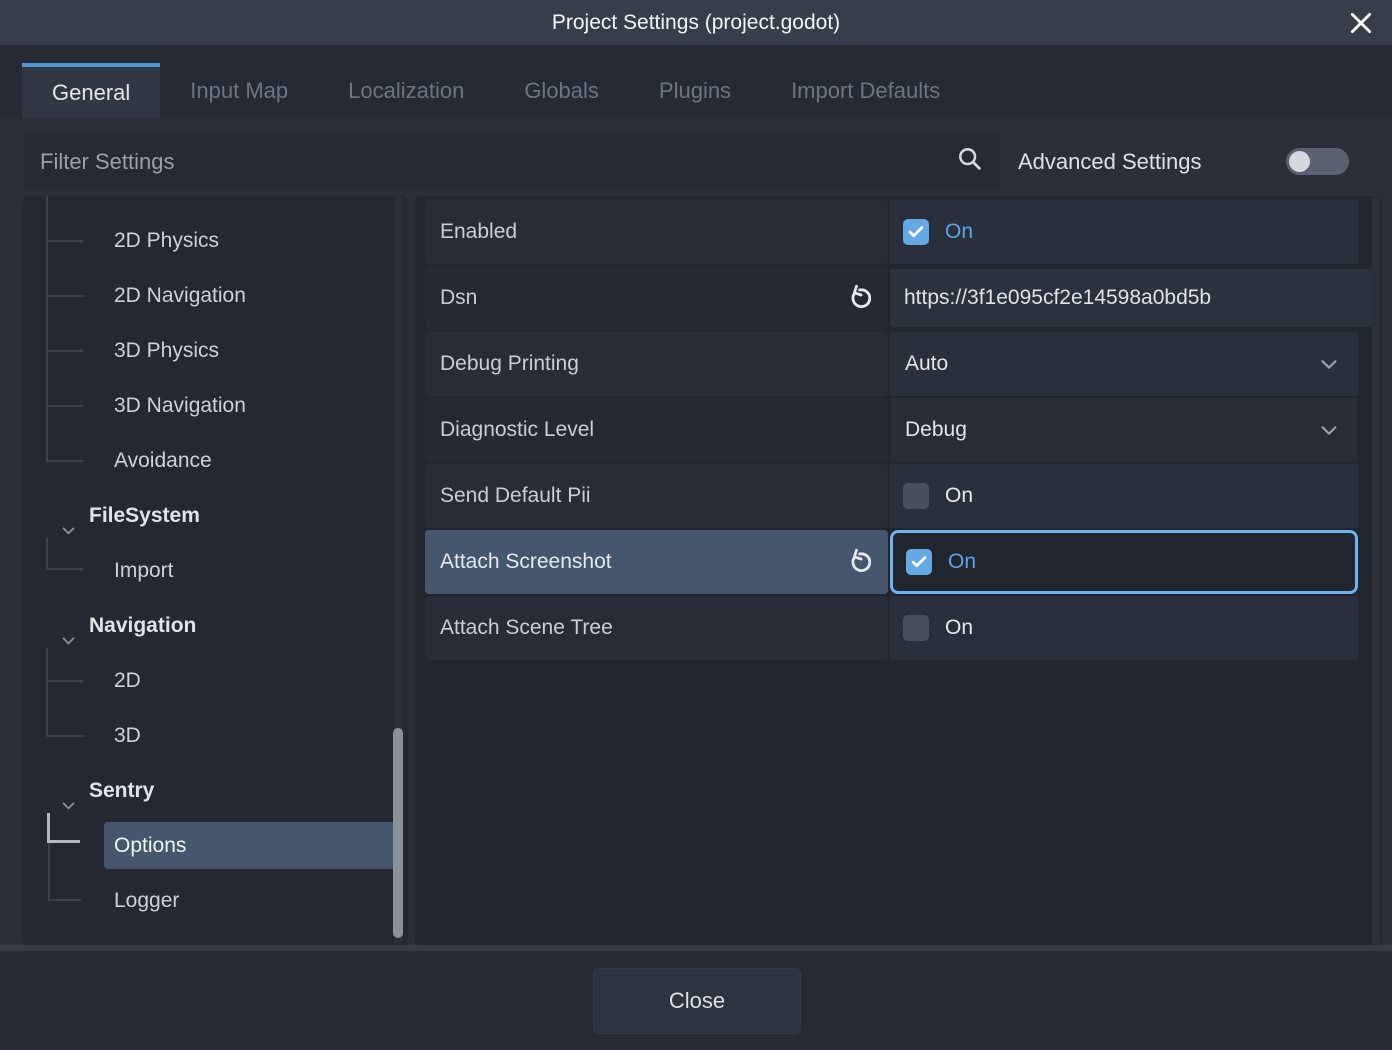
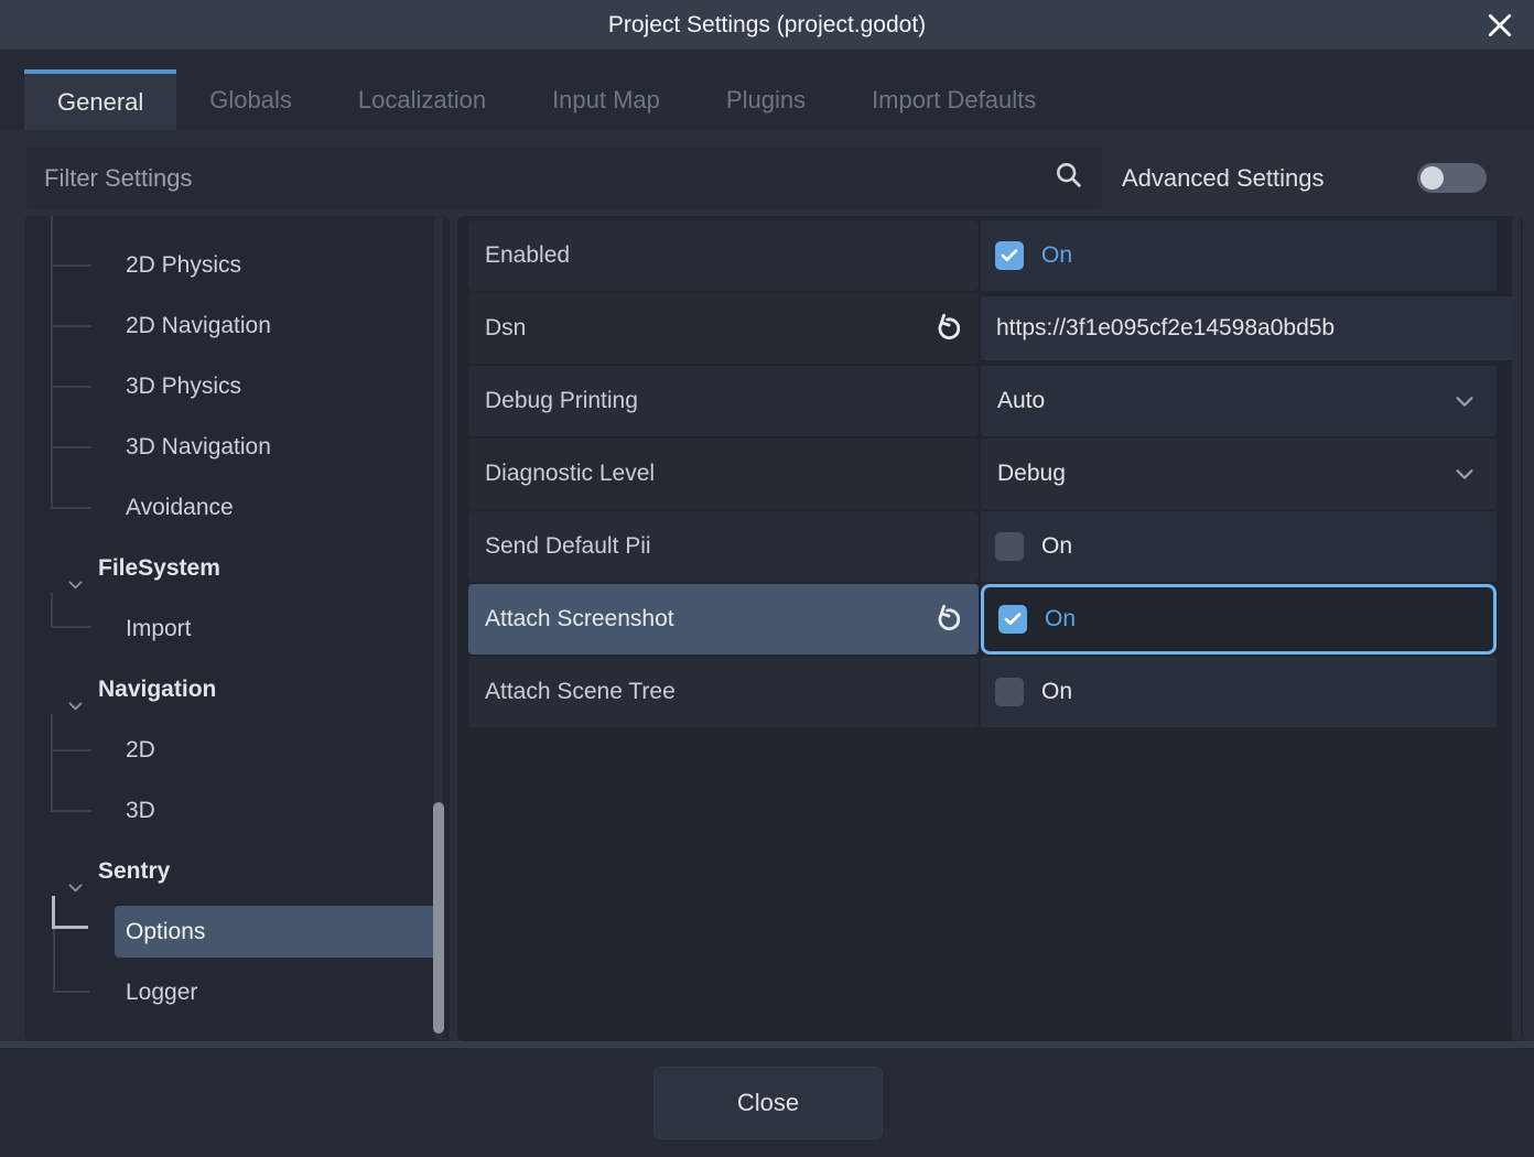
  Project Settings (project.godot)
  General
- Input Map
+ Globals
  Localization
- Globals
+ Input Map
  Plugins
  Import Defaults
  Filter Settings
  Advanced Settings
  2D Physics
  2D Navigation
  3D Physics
  3D Navigation
  Avoidance
  FileSystem
  Import
  Navigation
  2D
  3D
  Sentry
  Options
  Logger
  Enabled
  On
  Dsn
  https://3f1e095cf2e14598a0bd5b
  Debug Printing
  Auto
  Diagnostic Level
  Debug
  Send Default Pii
  On
  Attach Screenshot
  On
  Attach Scene Tree
  On
  Close
